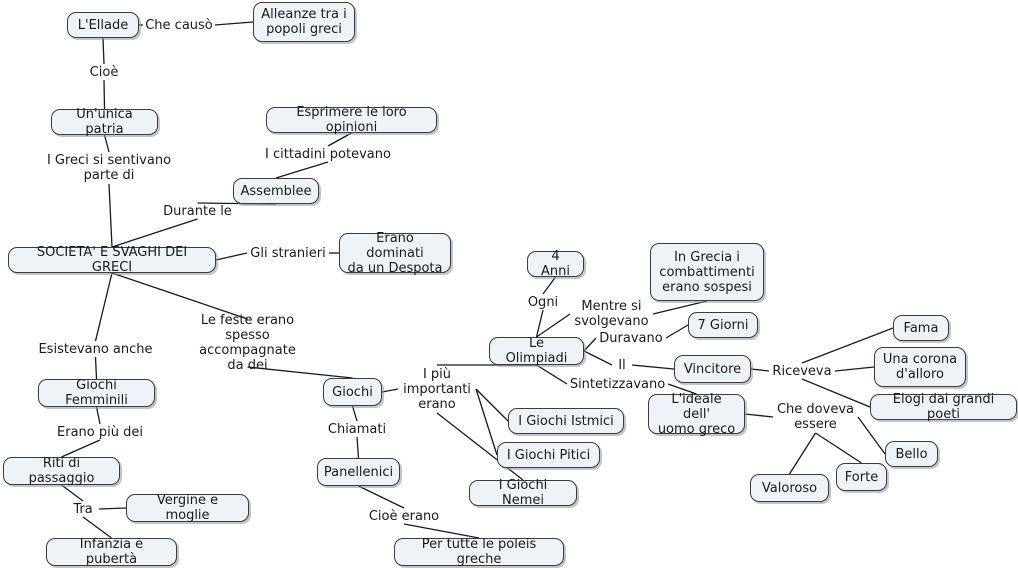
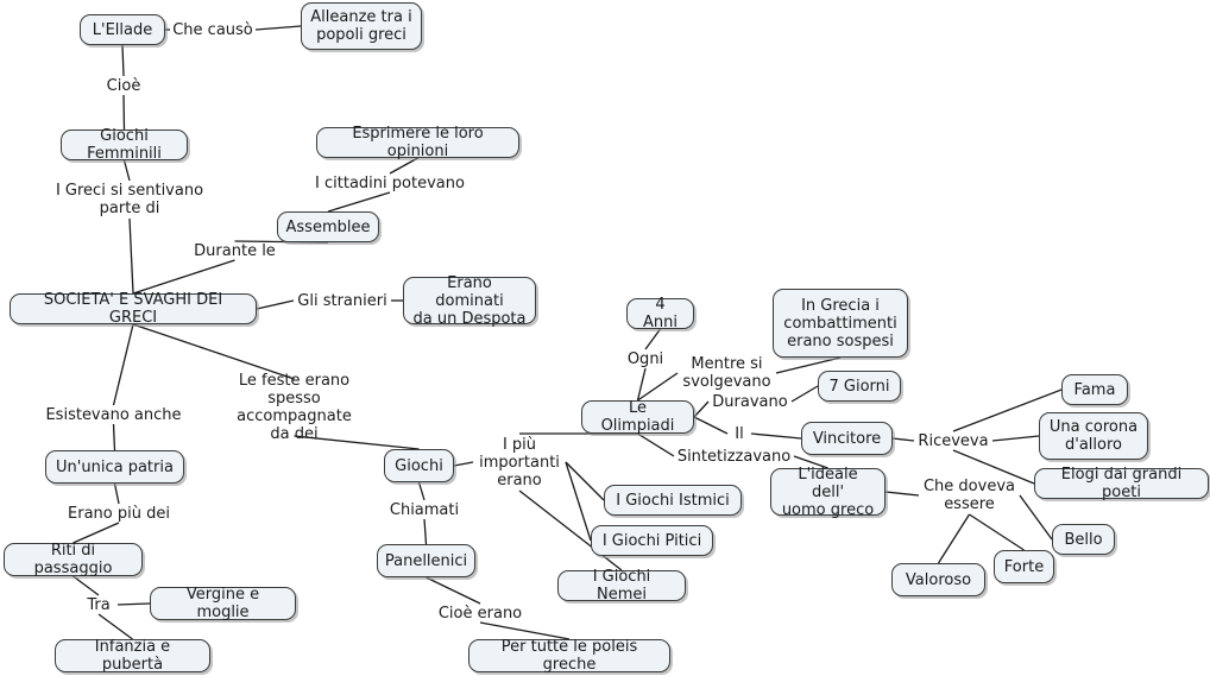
  L'Ellade
  Alleanze tra i
  popoli greci
- Un'unica patria
+ Giochi Femminili
  Esprimere le loro opinioni
  Assemblee
  SOCIETA' E SVAGHI DEI GRECI
  Erano dominati
  da un Despota
  4 Anni
  In Grecia i
  combattimenti
  erano sospesi
  7 Giorni
  Fama
  Le Olimpiadi
  Vincitore
  Una corona
  d'alloro
  Giochi
- Giochi Femminili
+ Un'unica patria
  L'ideale dell'
  uomo greco
  Elogi dai grandi poeti
  I Giochi Istmici
  Bello
  I Giochi Pitici
  Riti di passaggio
  Panellenici
  Forte
  I Giochi Nemei
  Vergine e moglie
  Valoroso
  Infanzia e pubertà
  Per tutte le poleis greche
  Che causò
  Cioè
  I Greci si sentivano
  parte di
  I cittadini potevano
  Durante le
  Gli stranieri
  Esistevano anche
  Le feste erano
  spesso accompagnate
  da dei
  Ogni
  Mentre si
  svolgevano
  Duravano
  Il
  Riceveva
  Sintetizzavano
  I più
  importanti
  erano
  Che doveva
  essere
  Erano più dei
  Chiamati
  Tra
  Cioè erano
